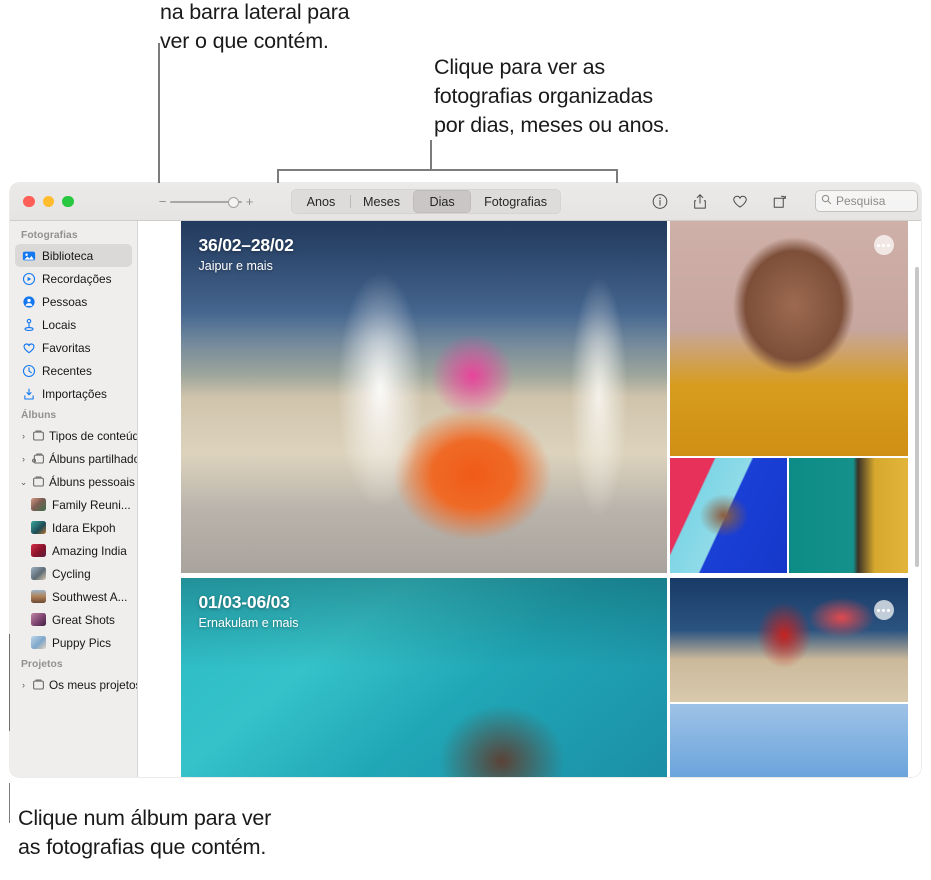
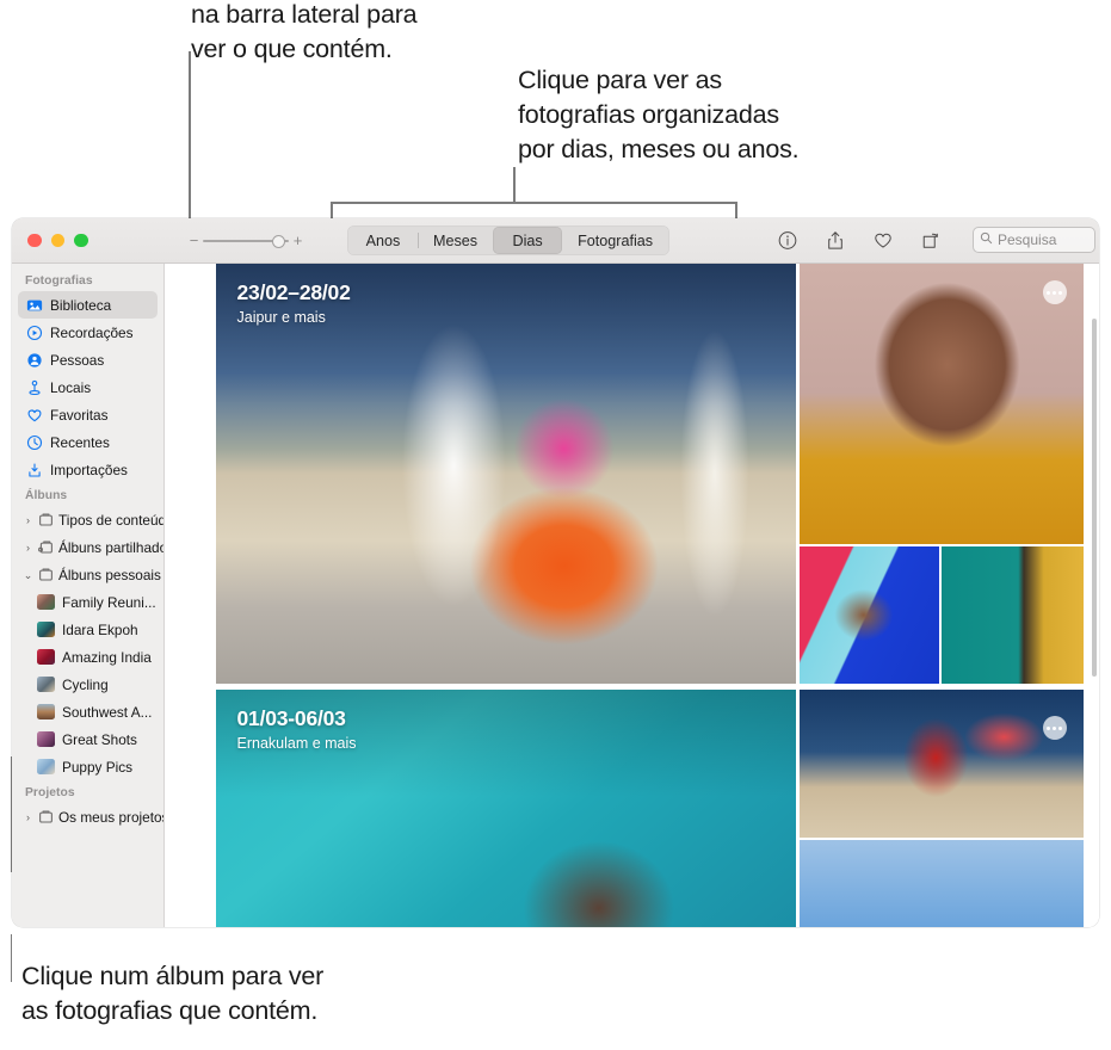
  na barra lateral para
  ver o que contém.
  Clique para ver as
  fotografias organizadas
  por dias, meses ou anos.
  Clique num álbum para ver
  as fotografias que contém.
  −
  +
  Anos
  Meses
  Dias
  Fotografias
  Pesquisa
  Fotografias
  Biblioteca
  Recordações
  Pessoas
  Locais
  Favoritas
  Recentes
  Importações
  Álbuns
  ›
  Tipos de conteúd
  ›
  Álbuns partilhado
  ⌄
  Álbuns pessoais
  Family Reuni...
  Idara Ekpoh
  Amazing India
  Cycling
  Southwest A...
  Great Shots
  Puppy Pics
  Projetos
  ›
  Os meus projeto
- 36/02–28/02
+ 23/02–28/02
  Jaipur e mais
  01/03-06/03
  Ernakulam e mais
